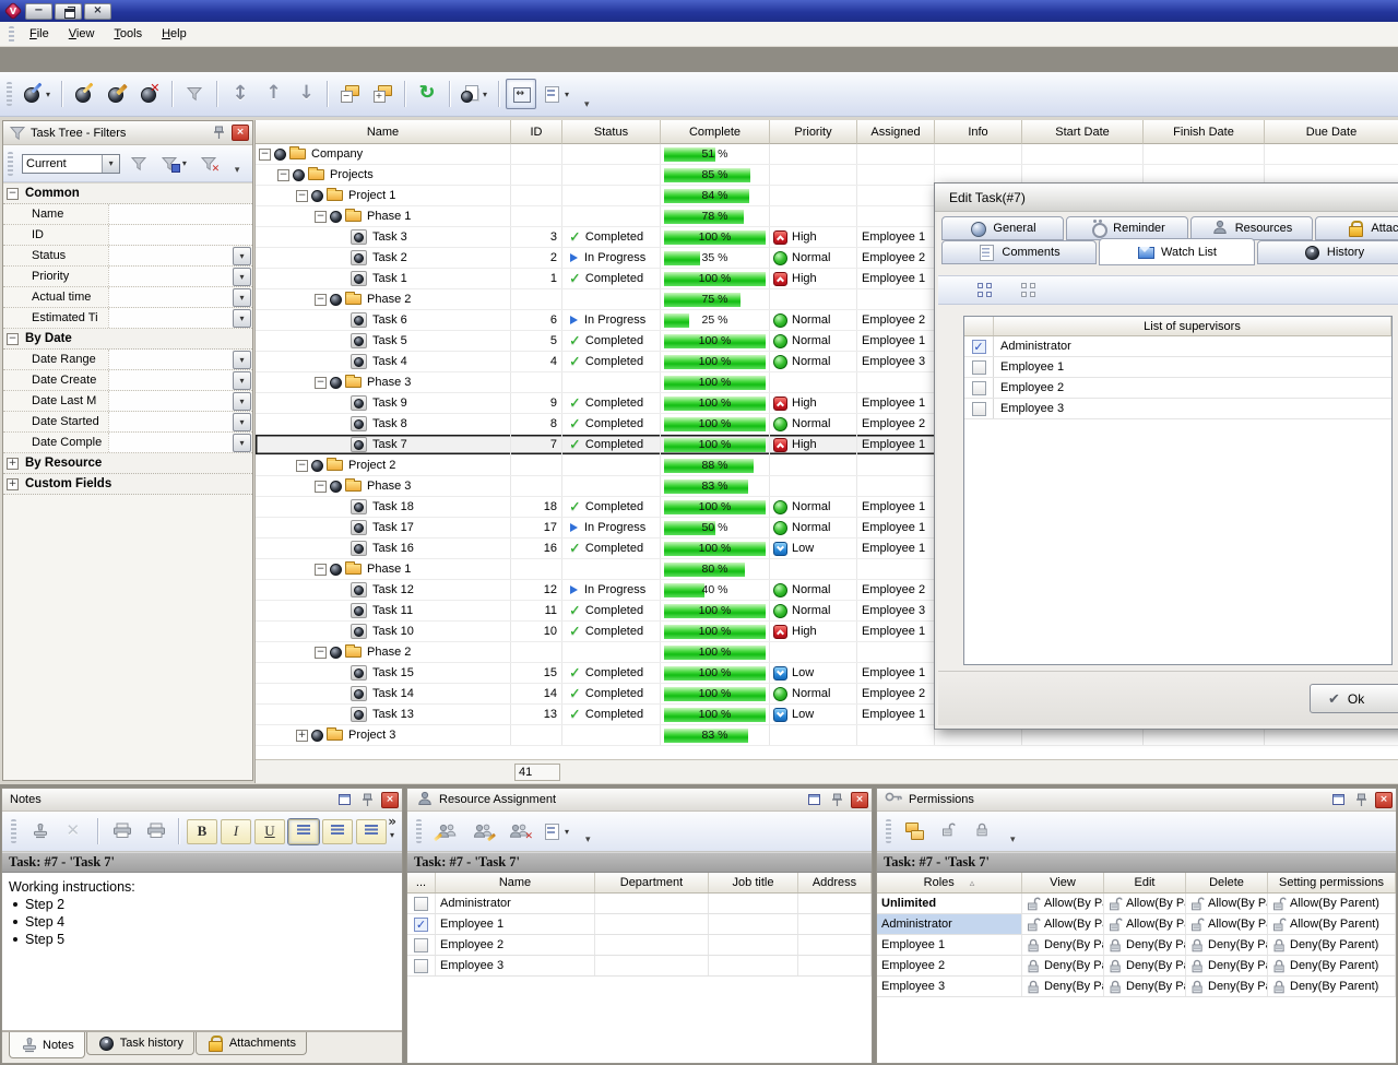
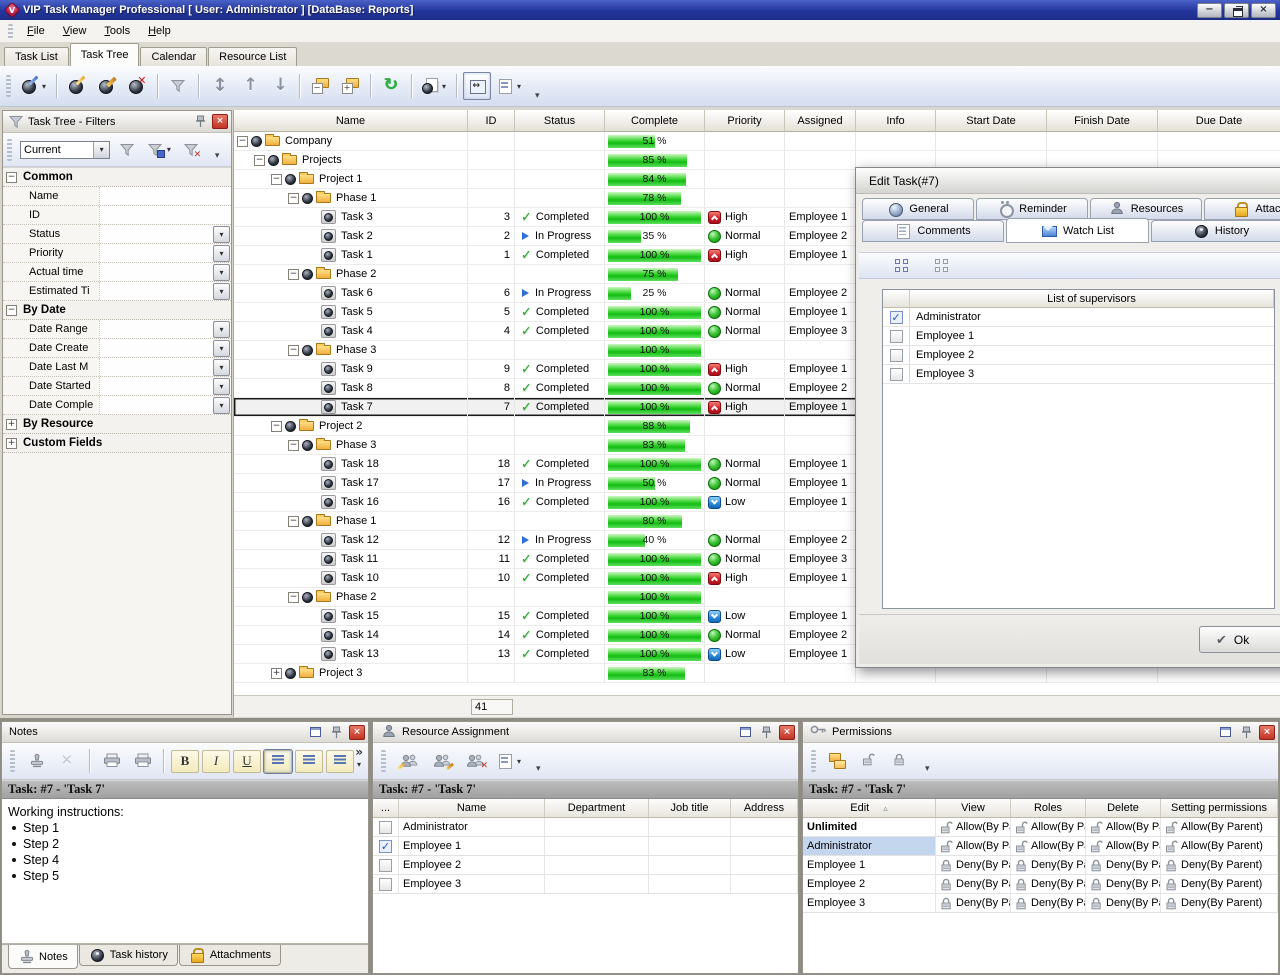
+ VIP Task Manager Professional [ User: Administrator ] [DataBase: Reports]
  −
  ×
  File
  View
  Tools
  Help
+ Task List
+ Task Tree
+ Calendar
+ Resource List
  ▾
  ▾
  ▾
  Task Tree - Filters
  ×
  Current
  ▾
  ▾
  −
  Common
  Name
  ID
  Status
  ▾
  Priority
  ▾
  Actual time
  ▾
  Estimated Ti
  ▾
  −
  By Date
  Date Range
  ▾
  Date Create
  ▾
  Date Last M
  ▾
  Date Started
  ▾
  Date Comple
  ▾
  +
  By Resource
  +
  Custom Fields
  Name
  ID
  Status
  Complete
  Priority
  Assigned
  Info
  Start Date
  Finish Date
  Due Date
  −
  Company
  51 %
  −
  Projects
  85 %
  −
  Project 1
  84 %
  −
  Phase 1
  78 %
  Task 3
  3
  ✓
  Completed
  100 %
  High
  Employee 1
  Task 2
  2
  In Progress
  35 %
  Normal
  Employee 2
  Task 1
  1
  ✓
  Completed
  100 %
  High
  Employee 1
  −
  Phase 2
  75 %
  Task 6
  6
  In Progress
  25 %
  Normal
  Employee 2
  Task 5
  5
  ✓
  Completed
  100 %
  Normal
  Employee 1
  Task 4
  4
  ✓
  Completed
  100 %
  Normal
  Employee 3
  −
  Phase 3
  100 %
  Task 9
  9
  ✓
  Completed
  100 %
  High
  Employee 1
  Task 8
  8
  ✓
  Completed
  100 %
  Normal
  Employee 2
  Task 7
  7
  ✓
  Completed
  100 %
  High
  Employee 1
  −
  Project 2
  88 %
  −
  Phase 3
  83 %
  Task 18
  18
  ✓
  Completed
  100 %
  Normal
  Employee 1
  Task 17
  17
  In Progress
  50 %
  Normal
  Employee 1
  Task 16
  16
  ✓
  Completed
  100 %
  Low
  Employee 1
  −
  Phase 1
  80 %
  Task 12
  12
  In Progress
  40 %
  Normal
  Employee 2
  Task 11
  11
  ✓
  Completed
  100 %
  Normal
  Employee 3
  Task 10
  10
  ✓
  Completed
  100 %
  High
  Employee 1
  −
  Phase 2
  100 %
  Task 15
  15
  ✓
  Completed
  100 %
  Low
  Employee 1
  Task 14
  14
  ✓
  Completed
  100 %
  Normal
  Employee 2
  Task 13
  13
  ✓
  Completed
  100 %
  Low
  Employee 1
  +
  Project 3
  83 %
  41
  Edit Task(#7)
  General
  Reminder
  Resources
  Attac
  Comments
  Watch List
  History
  List of supervisors
  Administrator
  Employee 1
  Employee 2
  Employee 3
  ✔
  Ok
  Notes
  ×
  »
  ▾
  B
  I
  U
  Task: #7 - 'Task 7'
  Working instructions:
+ Step 1
  Step 2
  Step 4
  Step 5
  Notes
  Task history
  Attachments
  Resource Assignment
  ×
  ▾
  Task: #7 - 'Task 7'
  ...
  Name
  Department
  Job title
  Address
  Administrator
  Employee 1
  Employee 2
  Employee 3
  Permissions
  ×
  Task: #7 - 'Task 7'
- Roles
+ Edit
  ▵
  View
- Edit
+ Roles
  Delete
  Setting permissions
  Unlimited
  Allow(By Parent)
  Administrator
  Allow(By Parent)
  Employee 1
  Deny(By Parent)
  Employee 2
  Deny(By Parent)
  Employee 3
  Deny(By Parent)
